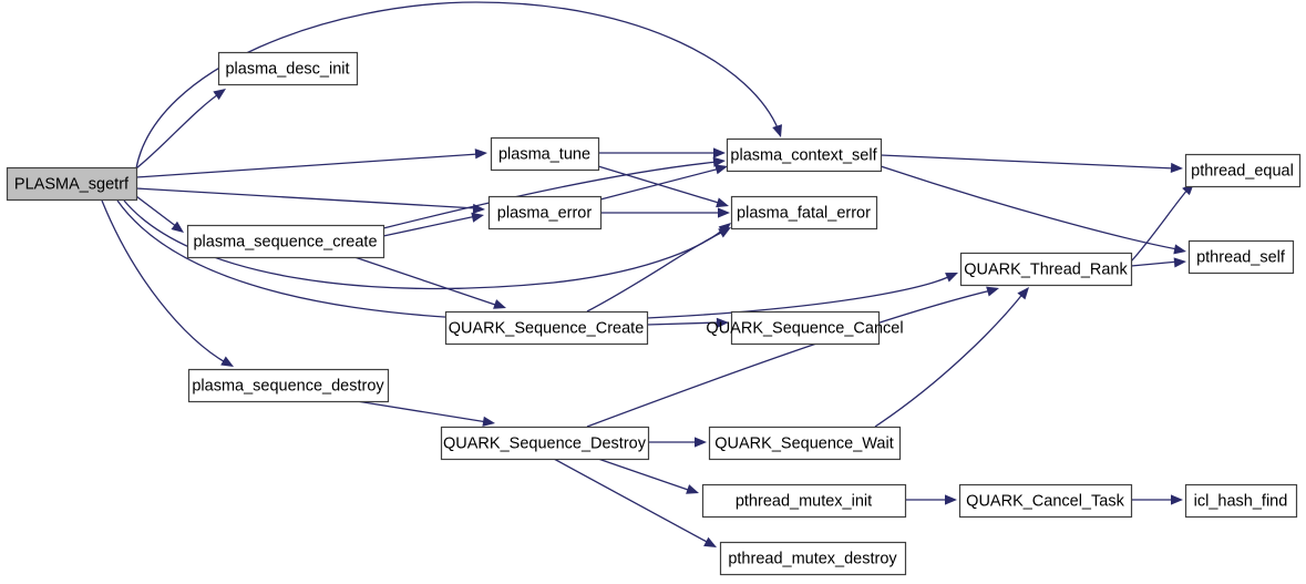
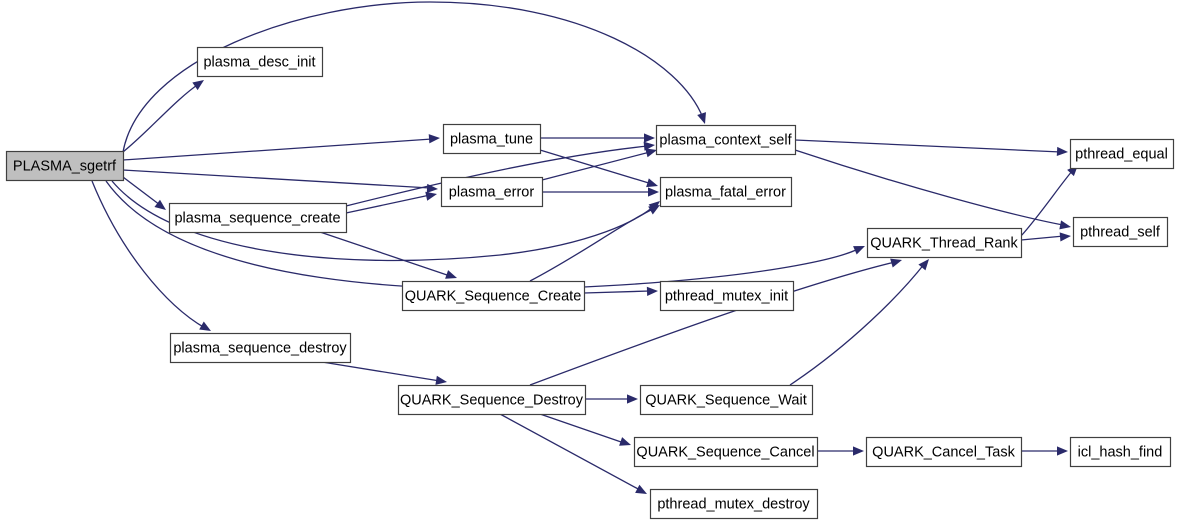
  PLASMA_sgetrf
  plasma_desc_init
  plasma_tune
  plasma_error
  plasma_sequence_create
  plasma_context_self
  plasma_fatal_error
  pthread_equal
  pthread_self
  QUARK_Thread_Rank
  QUARK_Sequence_Create
- QUARK_Sequence_Cancel
+ pthread_mutex_init
  plasma_sequence_destroy
  QUARK_Sequence_Destroy
  QUARK_Sequence_Wait
- pthread_mutex_init
+ QUARK_Sequence_Cancel
  QUARK_Cancel_Task
  icl_hash_find
  pthread_mutex_destroy
